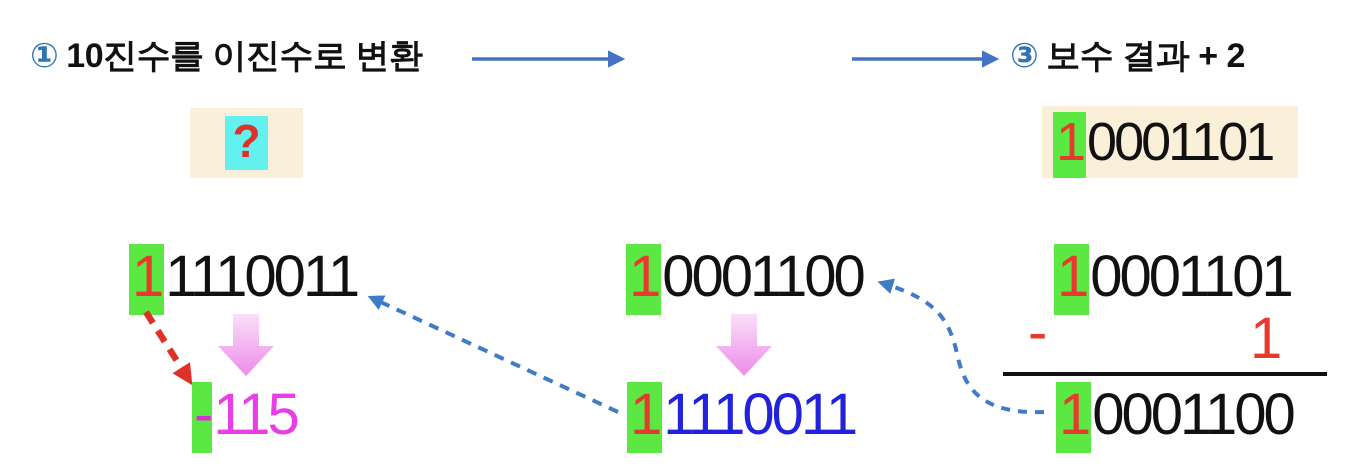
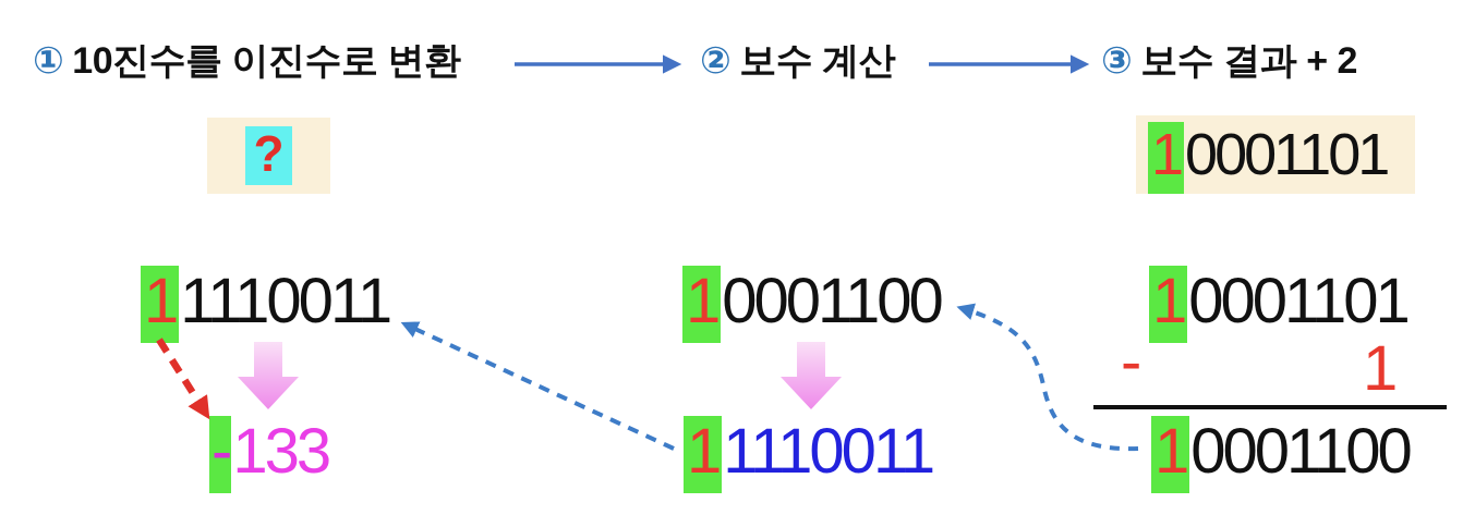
  ① 10진수를 이진수로 변환
+ ② 보수 계산
  ③ 보수 결과 + 2
  ?
  10001101
  11110011
- -115
+ -133
  10001100
  11110011
  10001101
  -
  1
  10001100
